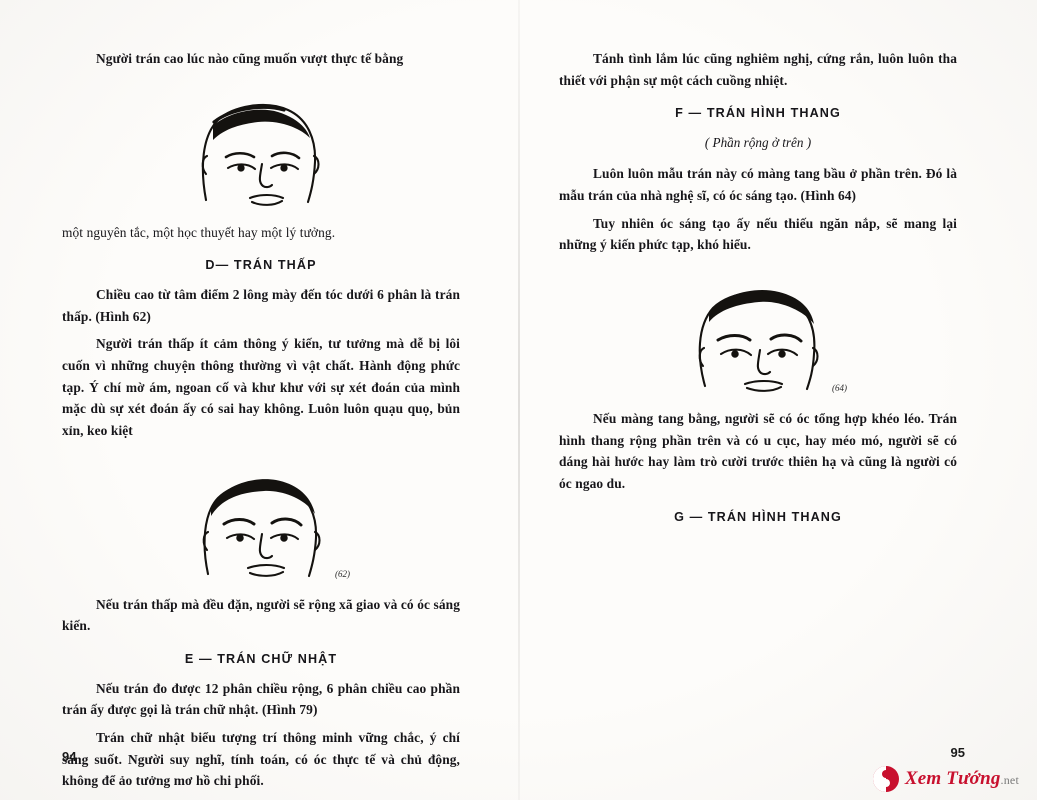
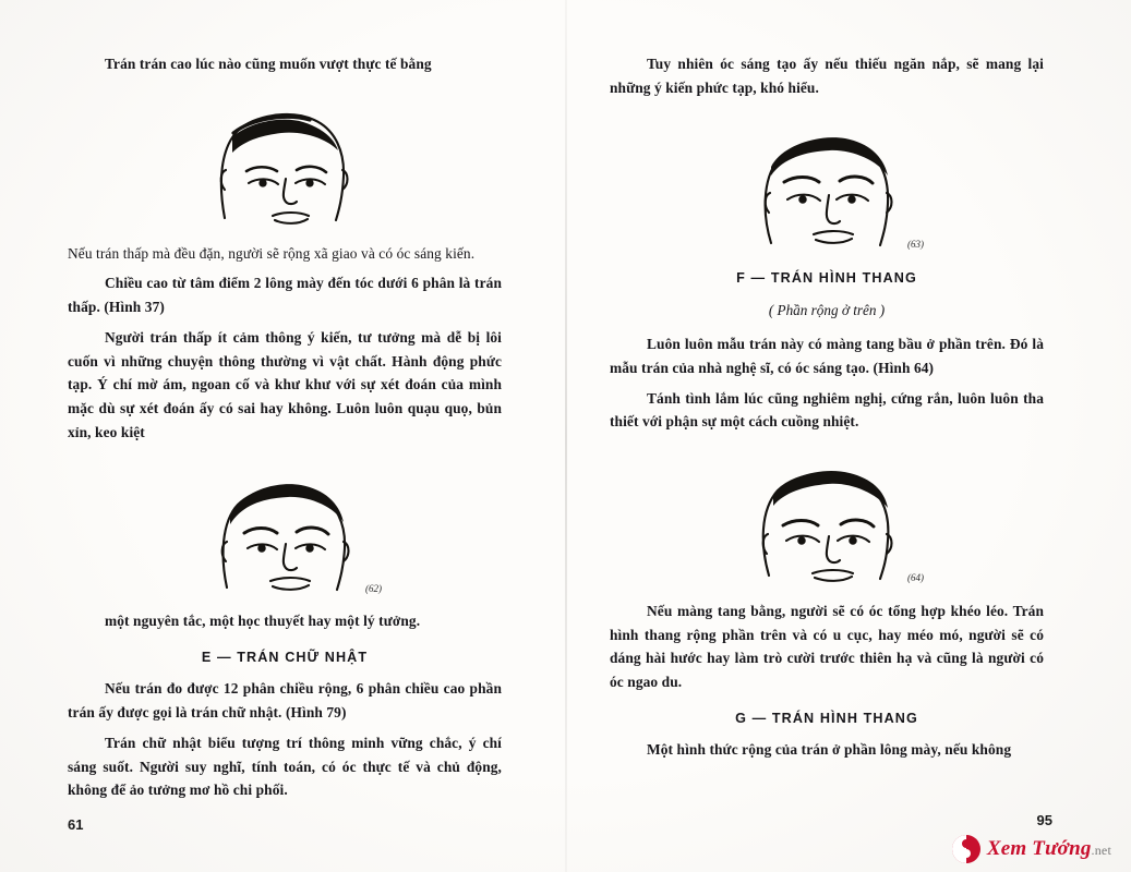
- Người trán cao lúc nào cũng muốn vượt thực tế bằng
+ Trán trán cao lúc nào cũng muốn vượt thực tế bằng
- một nguyên tắc, một học thuyết hay một lý tưởng.
+ Nếu trán thấp mà đều đặn, người sẽ rộng xã giao và có óc sáng kiến.
- D— TRÁN THẤP
- Chiều cao từ tâm điểm 2 lông mày đến tóc dưới 6 phân là trán thấp. (Hình 62)
+ Chiều cao từ tâm điểm 2 lông mày đến tóc dưới 6 phân là trán thấp. (Hình 37)
  Người trán thấp ít cảm thông ý kiến, tư tưởng mà dễ bị lôi cuốn vì những chuyện thông thường vì vật chất. Hành động phức tạp. Ý chí mờ ám, ngoan cố và khư khư với sự xét đoán của mình mặc dù sự xét đoán ấy có sai hay không. Luôn luôn quạu quọ, bủn xỉn, keo kiệt
  (62)
- Nếu trán thấp mà đều đặn, người sẽ rộng xã giao và có óc sáng kiến.
+ một nguyên tắc, một học thuyết hay một lý tưởng.
  E — TRÁN CHỮ NHẬT
  Nếu trán đo được 12 phân chiều rộng, 6 phân chiều cao phần trán ấy được gọi là trán chữ nhật. (Hình 79)
  Trán chữ nhật biểu tượng trí thông minh vững chắc, ý chí sáng suốt. Người suy nghĩ, tính toán, có óc thực tế và chủ động, không để ảo tưởng mơ hồ chi phối.
- 94
+ 61
- Tánh tình lắm lúc cũng nghiêm nghị, cứng rắn, luôn luôn tha thiết với phận sự một cách cuồng nhiệt.
+ Tuy nhiên óc sáng tạo ấy nếu thiếu ngăn nắp, sẽ mang lại những ý kiến phức tạp, khó hiểu.
+ (63)
  F — TRÁN HÌNH THANG
  ( Phần rộng ở trên )
  Luôn luôn mẫu trán này có màng tang bầu ở phần trên. Đó là mẫu trán của nhà nghệ sĩ, có óc sáng tạo. (Hình 64)
- Tuy nhiên óc sáng tạo ấy nếu thiếu ngăn nắp, sẽ mang lại những ý kiến phức tạp, khó hiểu.
+ Tánh tình lắm lúc cũng nghiêm nghị, cứng rắn, luôn luôn tha thiết với phận sự một cách cuồng nhiệt.
  (64)
  Nếu màng tang bằng, người sẽ có óc tổng hợp khéo léo. Trán hình thang rộng phần trên và có u cục, hay méo mó, người sẽ có dáng hài hước hay làm trò cười trước thiên hạ và cũng là người có óc ngao du.
  G — TRÁN HÌNH THANG
+ Một hình thức rộng của trán ở phần lông mày, nếu không
  95
  Xem Tướng.net
